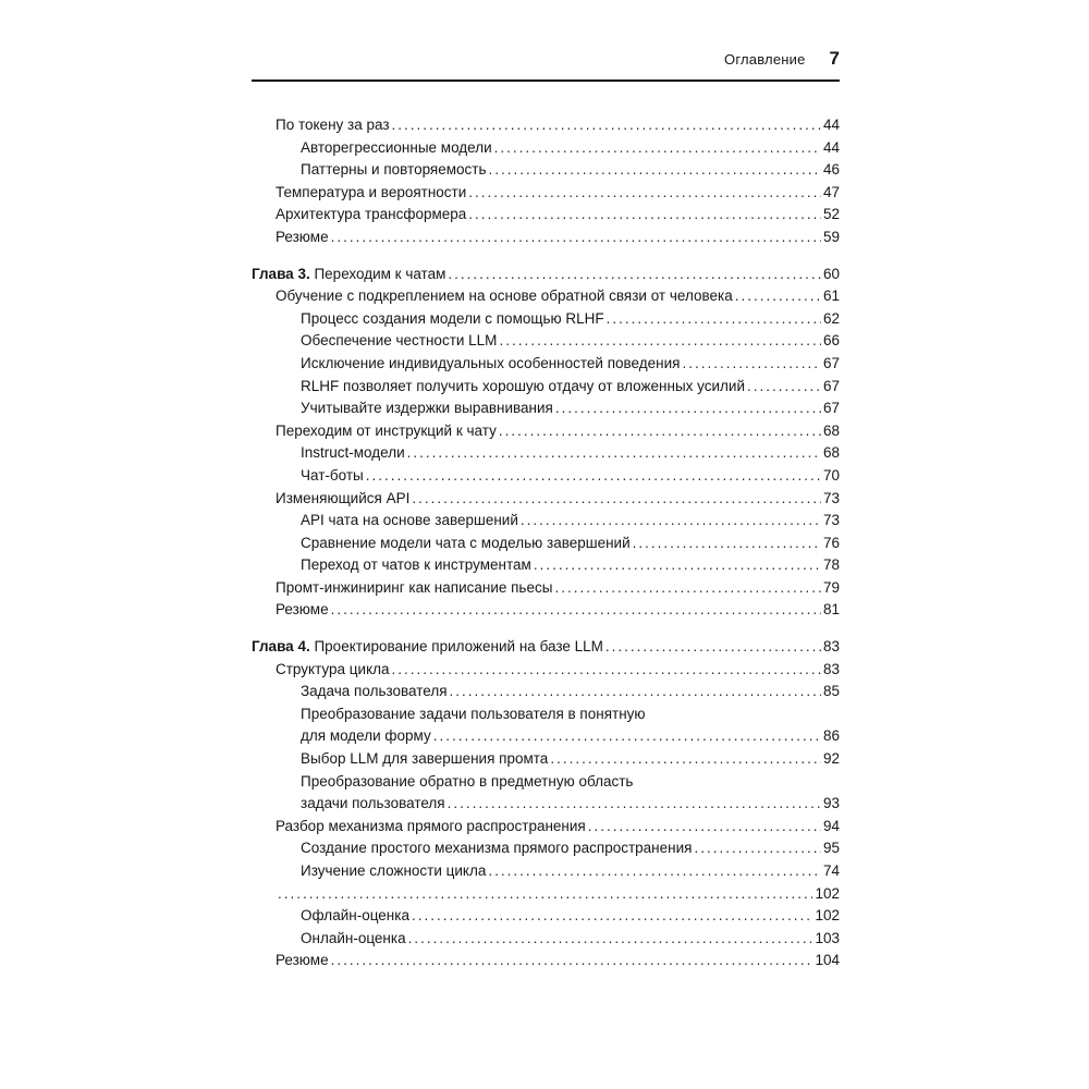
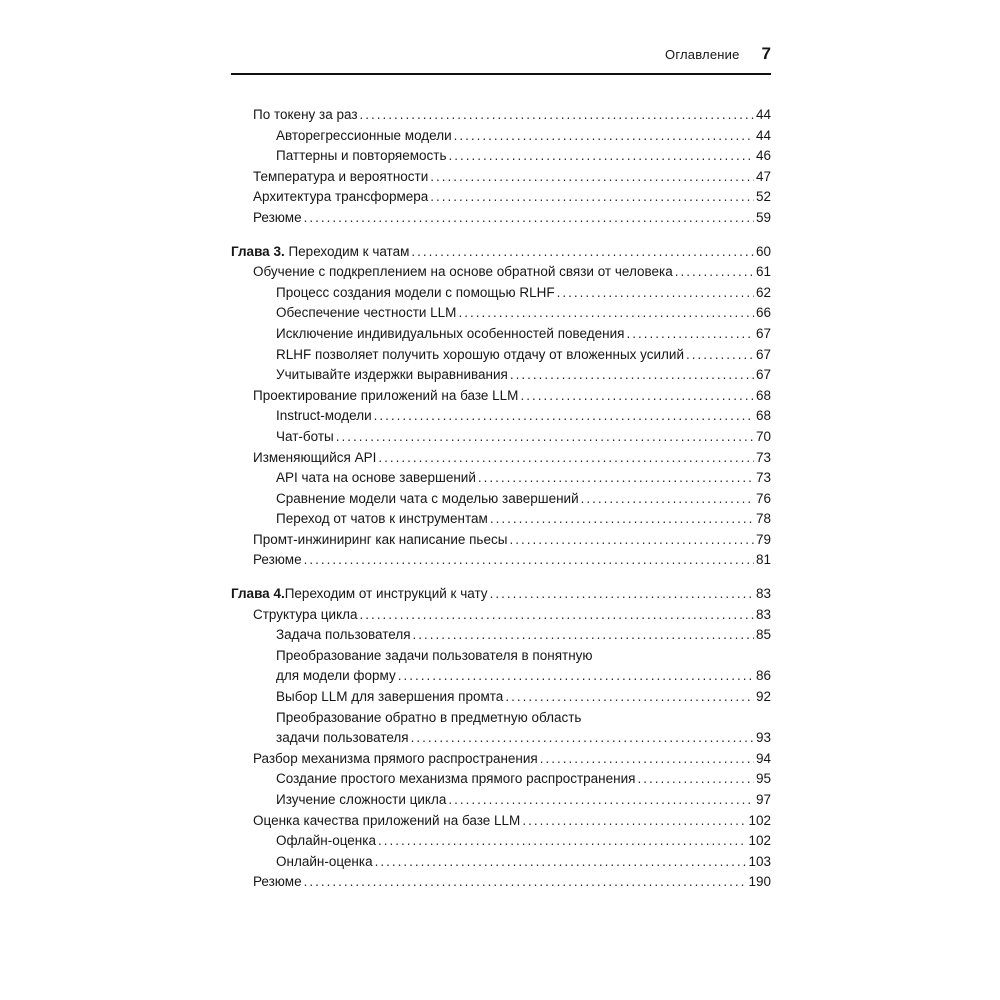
  Оглавление
  7
  По токену за раз
  44
  Авторегрессионные модели
  44
  Паттерны и повторяемость
  46
  Температура и вероятности
  47
  Архитектура трансформера
  52
  Резюме
  59
  Глава 3. Переходим к чатам
  60
  Обучение с подкреплением на основе обратной связи от человека
  61
  Процесс создания модели с помощью RLHF
  62
  Обеспечение честности LLM
  66
  Исключение индивидуальных особенностей поведения
  67
  RLHF позволяет получить хорошую отдачу от вложенных усилий
  67
  Учитывайте издержки выравнивания
  67
- Переходим от инструкций к чату
+ Проектирование приложений на базе LLM
  68
  Instruct-модели
  68
  Чат-боты
  70
  Изменяющийся API
  73
  API чата на основе завершений
  73
  Сравнение модели чата с моделью завершений
  76
  Переход от чатов к инструментам
  78
  Промт-инжиниринг как написание пьесы
  79
  Резюме
  81
- Глава 4. Проектирование приложений на базе LLM
+ Глава 4.Переходим от инструкций к чату
  83
  Структура цикла
  83
  Задача пользователя
  85
  Преобразование задачи пользователя в понятную
  для модели форму
  86
  Выбор LLM для завершения промта
  92
  Преобразование обратно в предметную область
  задачи пользователя
  93
  Разбор механизма прямого распространения
  94
  Создание простого механизма прямого распространения
  95
  Изучение сложности цикла
- 74
+ 97
+ Оценка качества приложений на базе LLM
  102
  Офлайн-оценка
  102
  Онлайн-оценка
  103
  Резюме
- 104
+ 190
